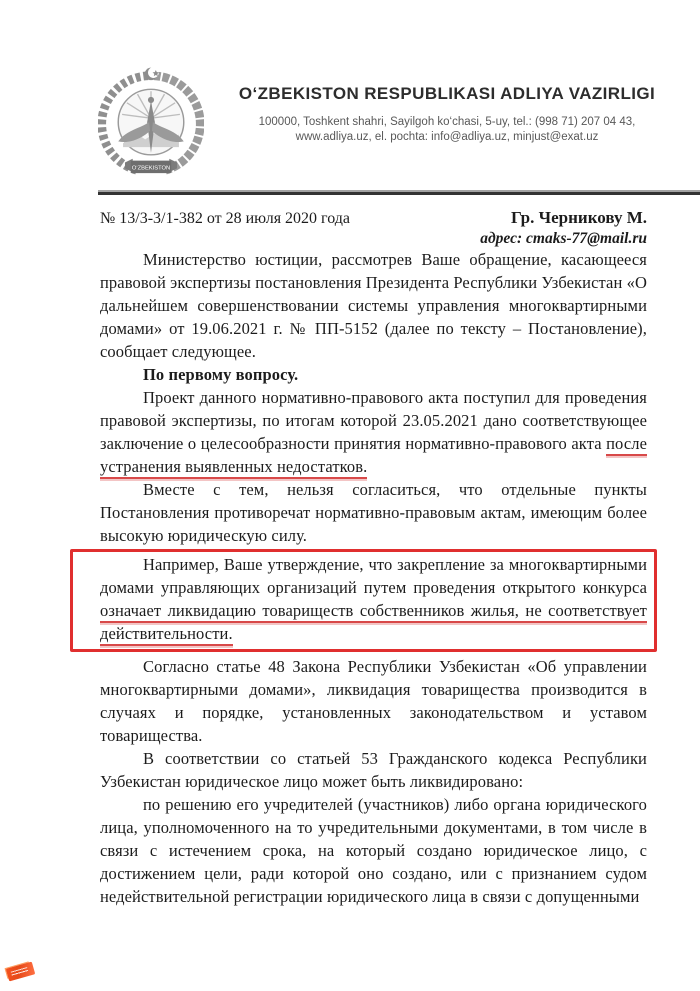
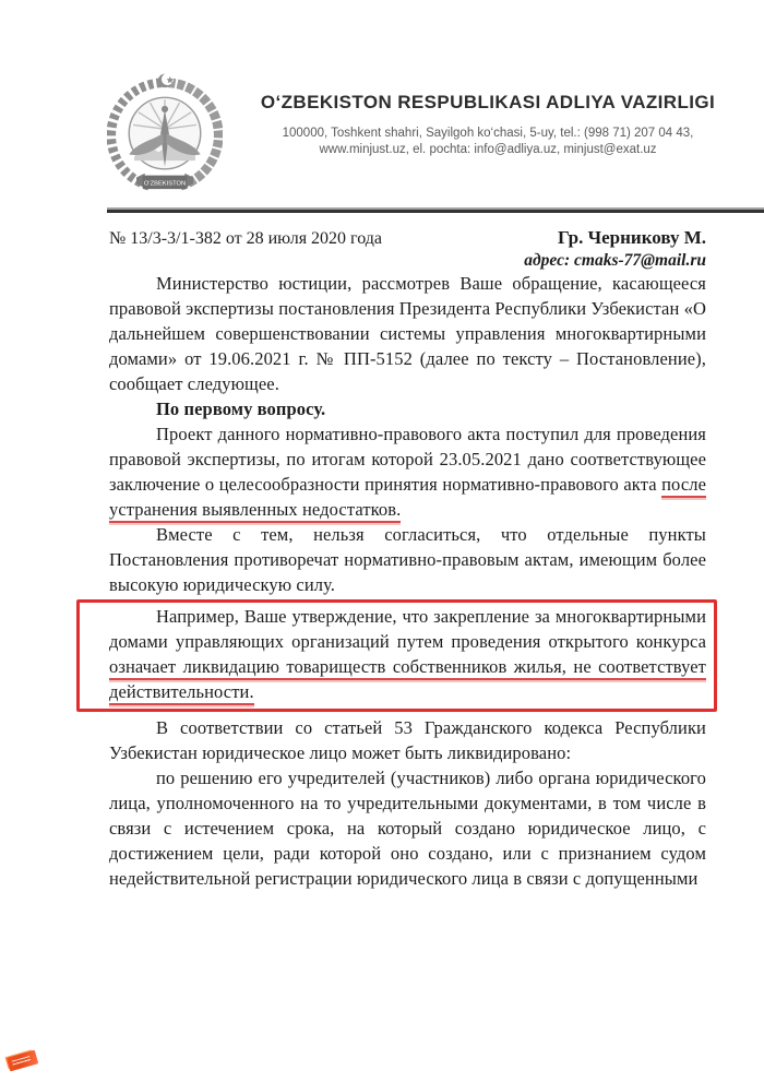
  O‘ZBEKISTON RESPUBLIKASI ADLIYA VAZIRLIGI
  100000, Toshkent shahri, Sayilgoh ko‘chasi, 5-uy, tel.: (998 71) 207 04 43,
- www.adliya.uz, el. pochta: info@adliya.uz, minjust@exat.uz
+ www.minjust.uz, el. pochta: info@adliya.uz, minjust@exat.uz
  № 13/3-3/1-382 от 28 июля 2020 года
  Гр. Черникову М.
  адрес: cmaks-77@mail.ru
  Министерство юстиции, рассмотрев Ваше обращение, касающееся правовой экспертизы постановления Президента Республики Узбекистан «О дальнейшем совершенствовании системы управления многоквартирными домами» от 19.06.2021 г. № ПП-5152 (далее по тексту – Постановление), сообщает следующее.
  По первому вопросу.
  Проект данного нормативно-правового акта поступил для проведения правовой экспертизы, по итогам которой 23.05.2021 дано соответствующее заключение о целесообразности принятия нормативно-правового акта после устранения выявленных недостатков.
  Вместе с тем, нельзя согласиться, что отдельные пункты Постановления противоречат нормативно-правовым актам, имеющим более высокую юридическую силу.
  Например, Ваше утверждение, что закрепление за многоквартирными домами управляющих организаций путем проведения открытого конкурса означает ликвидацию товариществ собственников жилья, не соответствует действительности.
- Согласно статье 48 Закона Республики Узбекистан «Об управлении многоквартирными домами», ликвидация товарищества производится в случаях и порядке, установленных законодательством и уставом товарищества.
  В соответствии со статьей 53 Гражданского кодекса Республики Узбекистан юридическое лицо может быть ликвидировано:
  по решению его учредителей (участников) либо органа юридического лица, уполномоченного на то учредительными документами, в том числе в связи с истечением срока, на который создано юридическое лицо, с достижением цели, ради которой оно создано, или с признанием судом недействительной регистрации юридического лица в связи с допущенными
